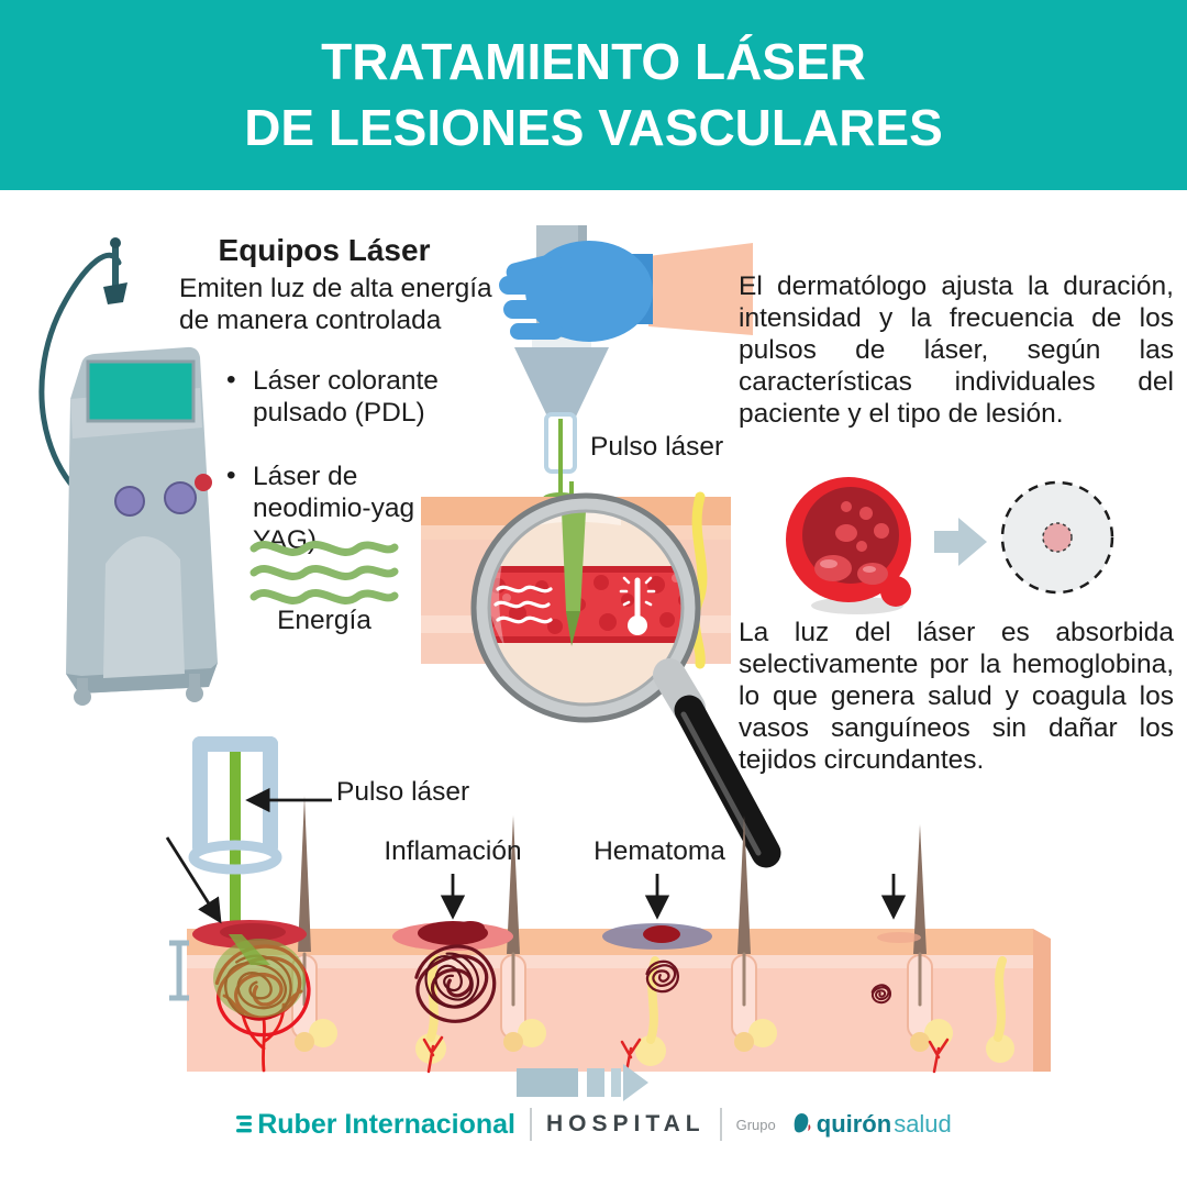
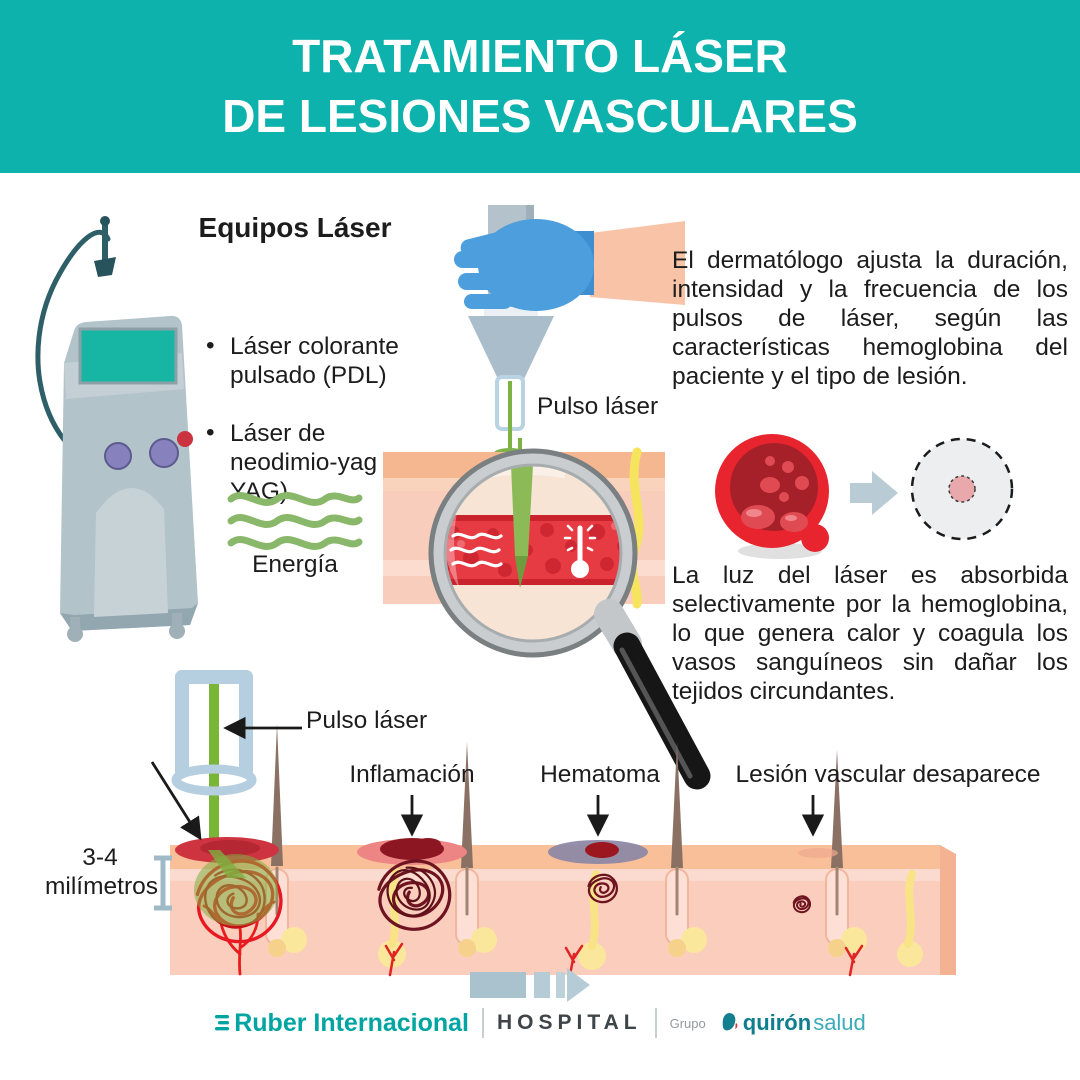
  TRATAMIENTO LÁSER
  DE LESIONES VASCULARES
  Equipos Láser
- Emiten luz de alta energía
- de manera controlada
  Láser colorante pulsado (PDL)
  Láser de neodimio-yagYAG)
  Energía
  Pulso láser
- El dermatólogo ajusta la duración, intensidad y la frecuencia de los pulsos de láser, según las características individuales del paciente y el tipo de lesión.
+ El dermatólogo ajusta la duración, intensidad y la frecuencia de los pulsos de láser, según las características hemoglobina del paciente y el tipo de lesión.
- La luz del láser es absorbida selectivamente por la hemoglobina, lo que genera salud y coagula los vasos sanguíneos sin dañar los tejidos circundantes.
+ La luz del láser es absorbida selectivamente por la hemoglobina, lo que genera calor y coagula los vasos sanguíneos sin dañar los tejidos circundantes.
  Pulso láser
+ 3-4
+ milímetros
  Inflamación
  Hematoma
+ Lesión vascular desaparece
  Ruber Internacional
  HOSPITAL
  Grupo
  quirón
  salud
